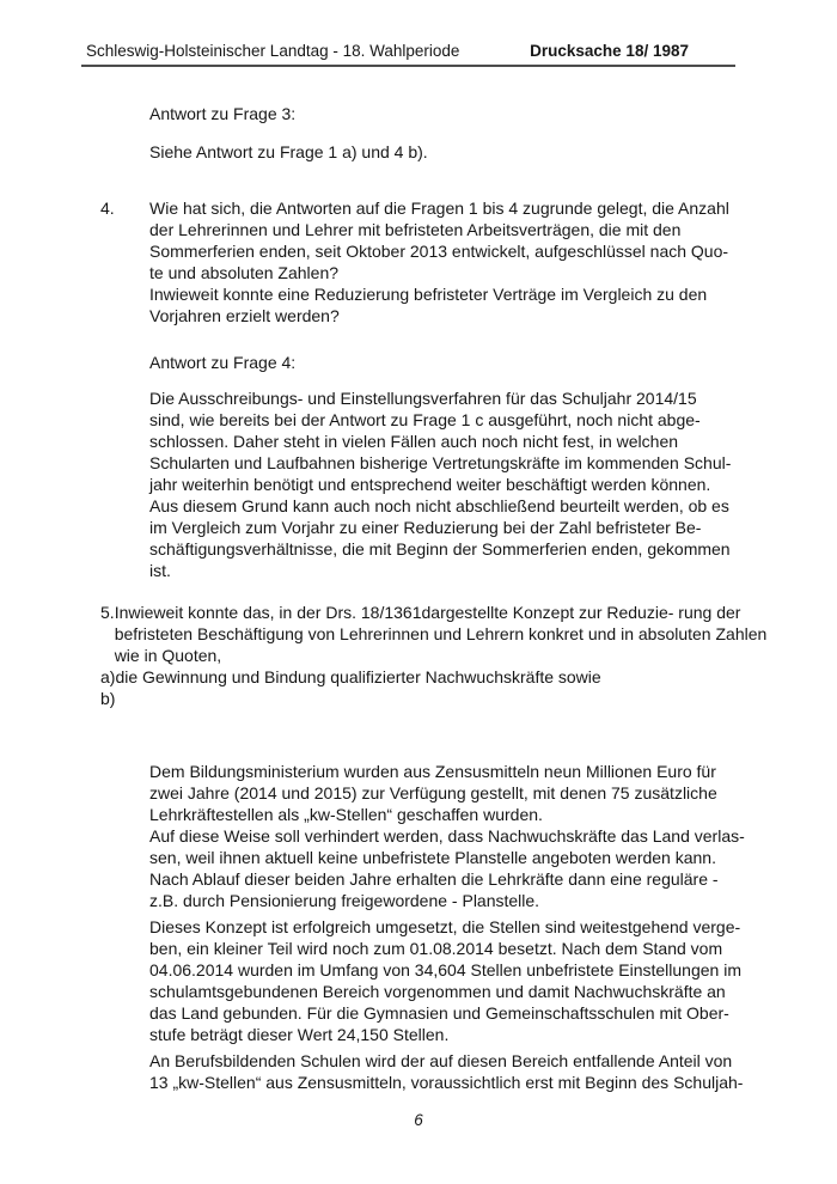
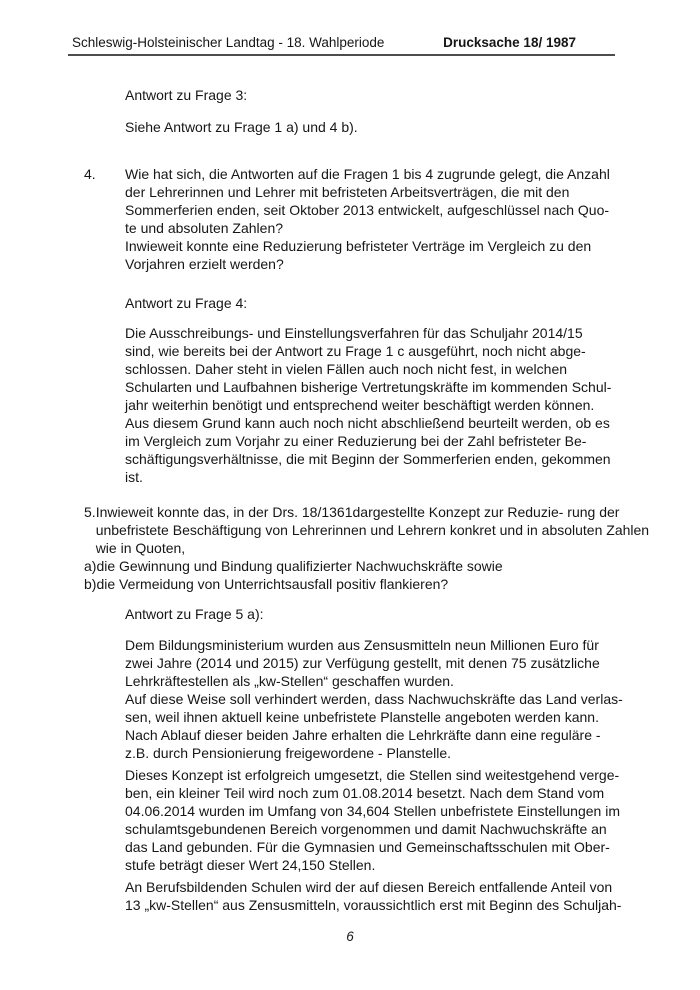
  Schleswig-Holsteinischer Landtag - 18. Wahlperiode
  Drucksache 18/ 1987
  Antwort zu Frage 3:
  Siehe Antwort zu Frage 1 a) und 4 b).
  4.
  Wie hat sich, die Antworten auf die Fragen 1 bis 4 zugrunde gelegt, die Anzahl
  der Lehrerinnen und Lehrer mit befristeten Arbeitsverträgen, die mit den
  Sommerferien enden, seit Oktober 2013 entwickelt, aufgeschlüssel nach Quo-
  te und absoluten Zahlen?
  Inwieweit konnte eine Reduzierung befristeter Verträge im Vergleich zu den
  Vorjahren erzielt werden?
  Antwort zu Frage 4:
  Die Ausschreibungs- und Einstellungsverfahren für das Schuljahr 2014/15
  sind, wie bereits bei der Antwort zu Frage 1 c ausgeführt, noch nicht abge-
  schlossen. Daher steht in vielen Fällen auch noch nicht fest, in welchen
  Schularten und Laufbahnen bisherige Vertretungskräfte im kommenden Schul-
  jahr weiterhin benötigt und entsprechend weiter beschäftigt werden können.
  Aus diesem Grund kann auch noch nicht abschließend beurteilt werden, ob es
  im Vergleich zum Vorjahr zu einer Reduzierung bei der Zahl befristeter Be-
  schäftigungsverhältnisse, die mit Beginn der Sommerferien enden, gekommen
  ist.
  5.
- Inwieweit konnte das, in der Drs. 18/1361dargestellte Konzept zur Reduzie- rung der befristeten Beschäftigung von Lehrerinnen und Lehrern konkret und in absoluten Zahlen wie in Quoten,
+ Inwieweit konnte das, in der Drs. 18/1361dargestellte Konzept zur Reduzie- rung der unbefristete Beschäftigung von Lehrerinnen und Lehrern konkret und in absoluten Zahlen wie in Quoten,
  a)
  die Gewinnung und Bindung qualifizierter Nachwuchskräfte sowie
  b)
+ die Vermeidung von Unterrichtsausfall positiv flankieren?
+ Antwort zu Frage 5 a):
  Dem Bildungsministerium wurden aus Zensusmitteln neun Millionen Euro für
  zwei Jahre (2014 und 2015) zur Verfügung gestellt, mit denen 75 zusätzliche
  Lehrkräftestellen als „kw-Stellen“ geschaffen wurden.
  Auf diese Weise soll verhindert werden, dass Nachwuchskräfte das Land verlas-
  sen, weil ihnen aktuell keine unbefristete Planstelle angeboten werden kann.
  Nach Ablauf dieser beiden Jahre erhalten die Lehrkräfte dann eine reguläre -
  z.B. durch Pensionierung freigewordene - Planstelle.
  Dieses Konzept ist erfolgreich umgesetzt, die Stellen sind weitestgehend verge-
  ben, ein kleiner Teil wird noch zum 01.08.2014 besetzt. Nach dem Stand vom
  04.06.2014 wurden im Umfang von 34,604 Stellen unbefristete Einstellungen im
  schulamtsgebundenen Bereich vorgenommen und damit Nachwuchskräfte an
  das Land gebunden. Für die Gymnasien und Gemeinschaftsschulen mit Ober-
  stufe beträgt dieser Wert 24,150 Stellen.
  An Berufsbildenden Schulen wird der auf diesen Bereich entfallende Anteil von
  13 „kw-Stellen“ aus Zensusmitteln, voraussichtlich erst mit Beginn des Schuljah-
  6
